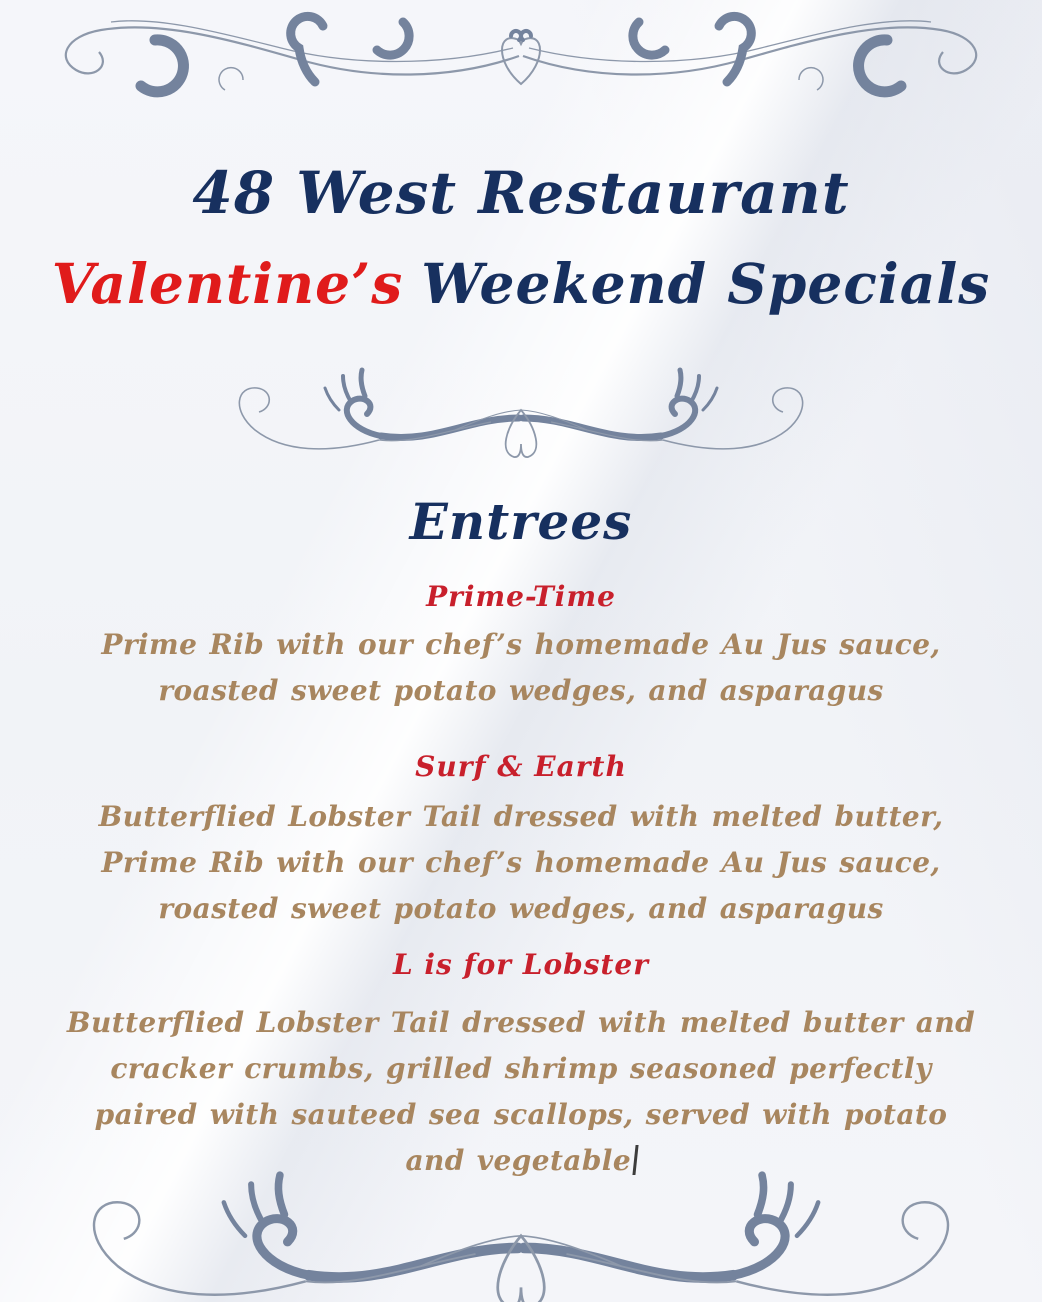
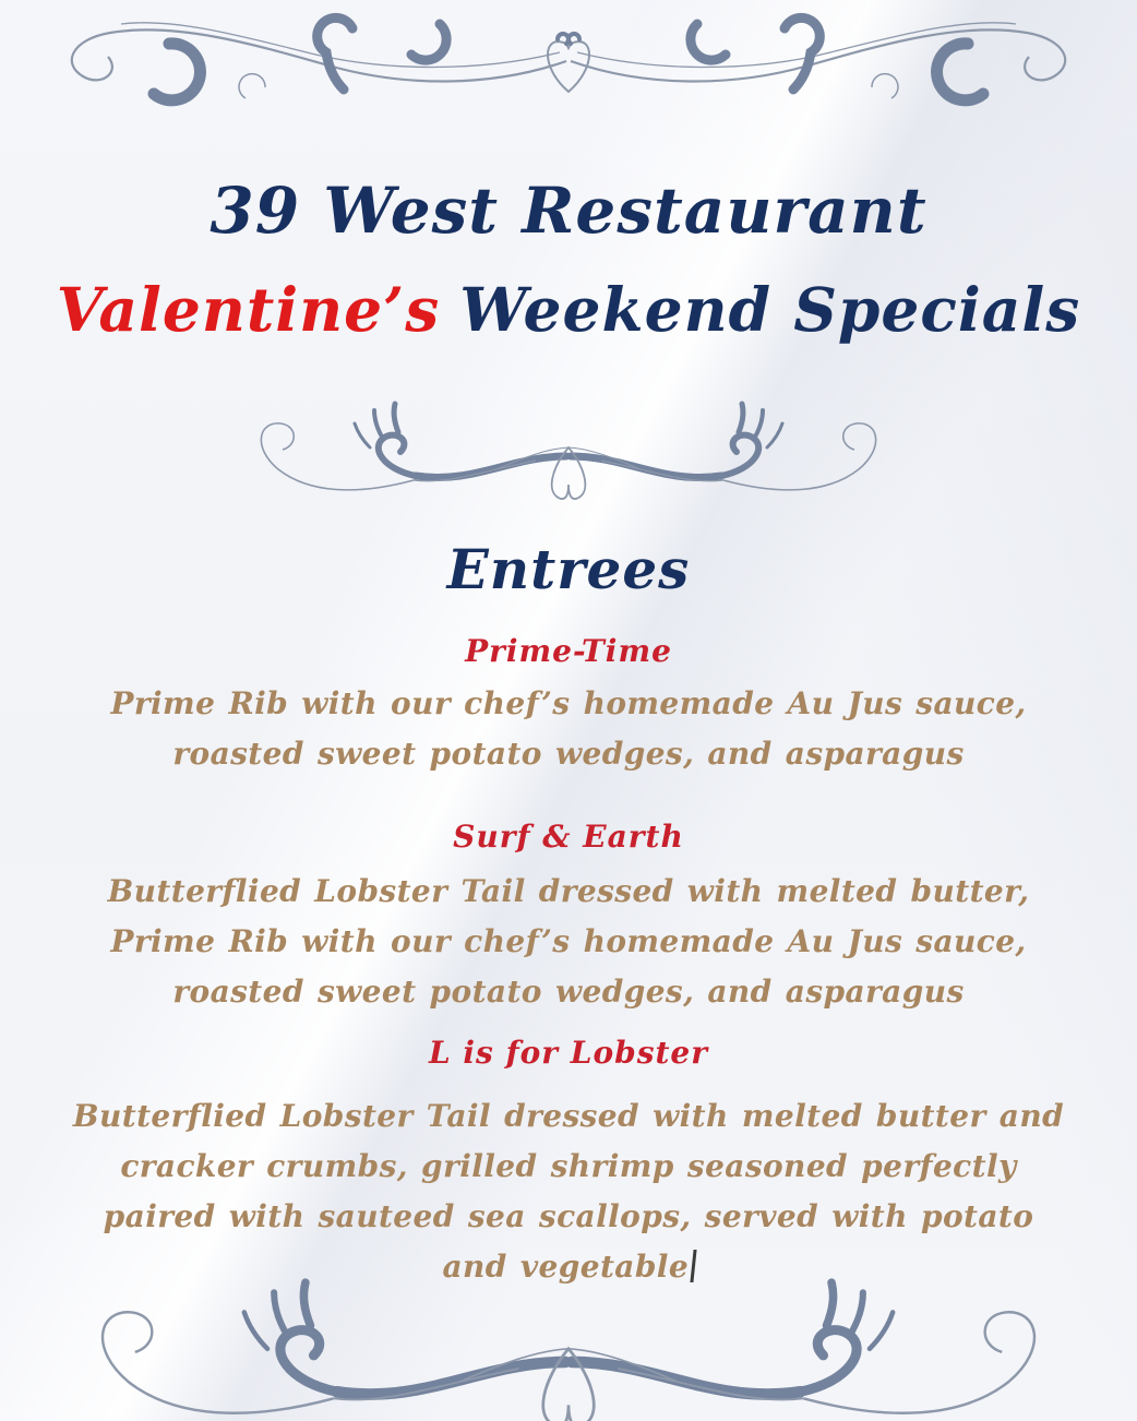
- 48 West Restaurant
+ 39 West Restaurant
  Valentine’s Weekend Specials
  Entrees
  Prime-Time
  Prime Rib with our chef’s homemade Au Jus sauce, roasted sweet potato wedges, and asparagus
  Surf & Earth
  Butterflied Lobster Tail dressed with melted butter, Prime Rib with our chef’s homemade Au Jus sauce, roasted sweet potato wedges, and asparagus
  L is for Lobster
  Butterflied Lobster Tail dressed with melted butter and cracker crumbs, grilled shrimp seasoned perfectly paired with sauteed sea scallops, served with potato and vegetable
